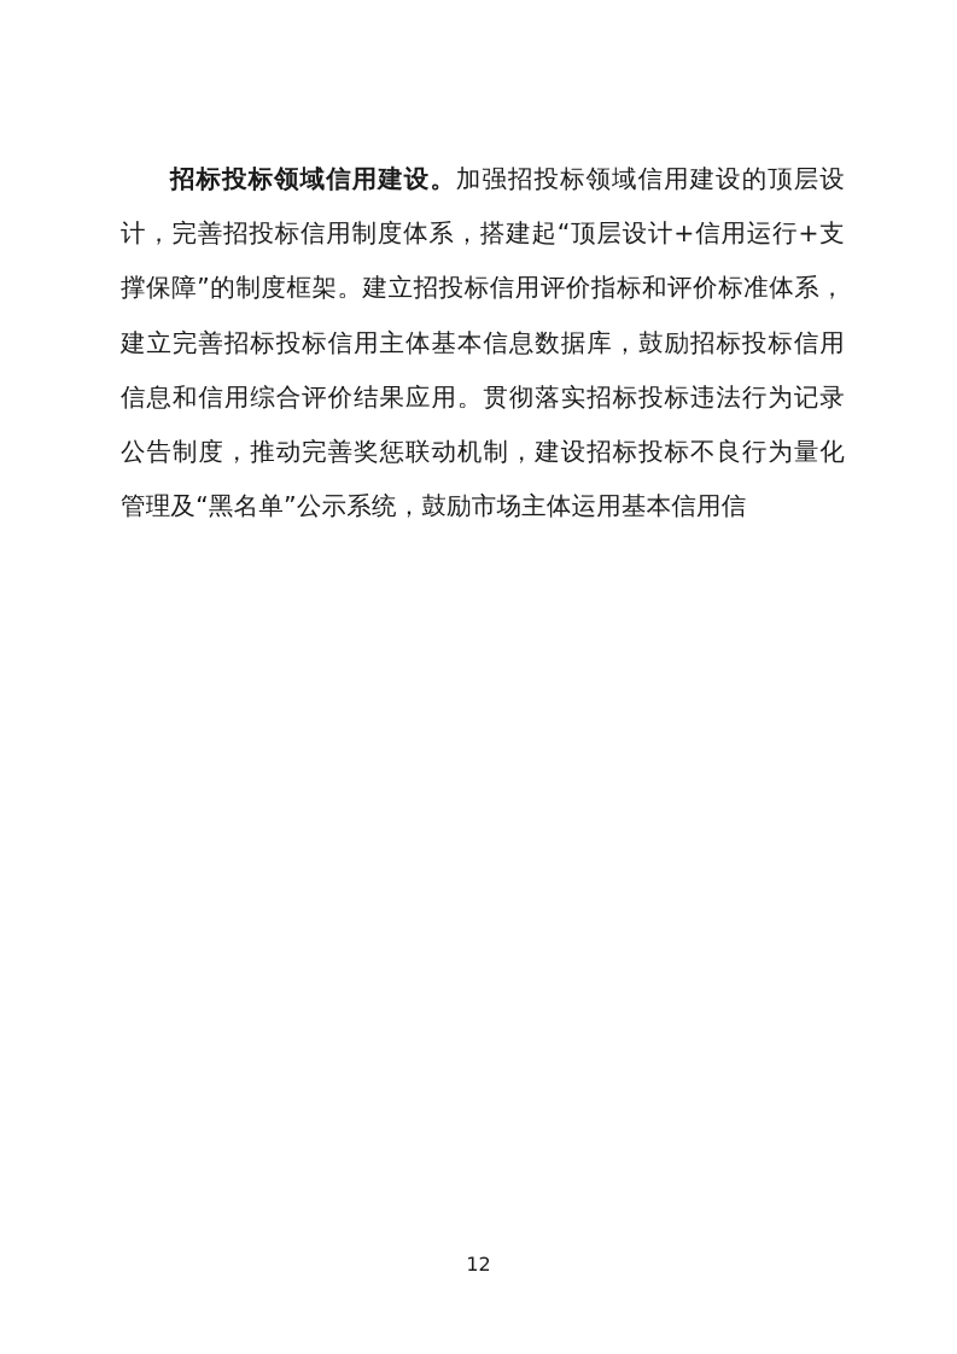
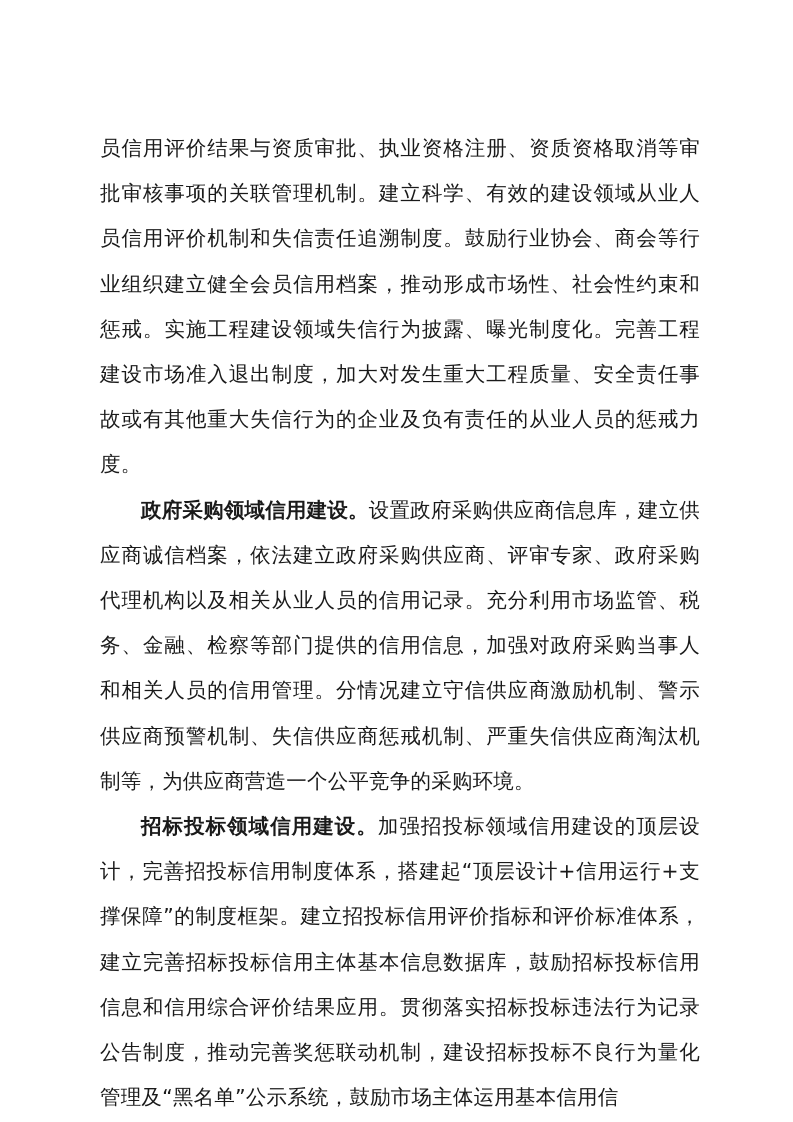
+ 员信用评价结果与资质审批、执业资格注册、资质资格取消等审批审核事项的关联管理机制。建立科学、有效的建设领域从业人员信用评价机制和失信责任追溯制度。鼓励行业协会、商会等行业组织建立健全会员信用档案，推动形成市场性、社会性约束和惩戒。实施工程建设领域失信行为披露、曝光制度化。完善工程建设市场准入退出制度，加大对发生重大工程质量、安全责任事故或有其他重大失信行为的企业及负有责任的从业人员的惩戒力度。
+ 政府采购领域信用建设。设置政府采购供应商信息库，建立供应商诚信档案，依法建立政府采购供应商、评审专家、政府采购代理机构以及相关从业人员的信用记录。充分利用市场监管、税务、金融、检察等部门提供的信用信息，加强对政府采购当事人和相关人员的信用管理。分情况建立守信供应商激励机制、警示供应商预警机制、失信供应商惩戒机制、严重失信供应商淘汰机制等，为供应商营造一个公平竞争的采购环境。
  招标投标领域信用建设。加强招投标领域信用建设的顶层设计，完善招投标信用制度体系，搭建起“顶层设计+信用运行+支撑保障”的制度框架。建立招投标信用评价指标和评价标准体系，建立完善招标投标信用主体基本信息数据库，鼓励招标投标信用信息和信用综合评价结果应用。贯彻落实招标投标违法行为记录公告制度，推动完善奖惩联动机制，建设招标投标不良行为量化管理及“黑名单”公示系统，鼓励市场主体运用基本信用信
- 12
